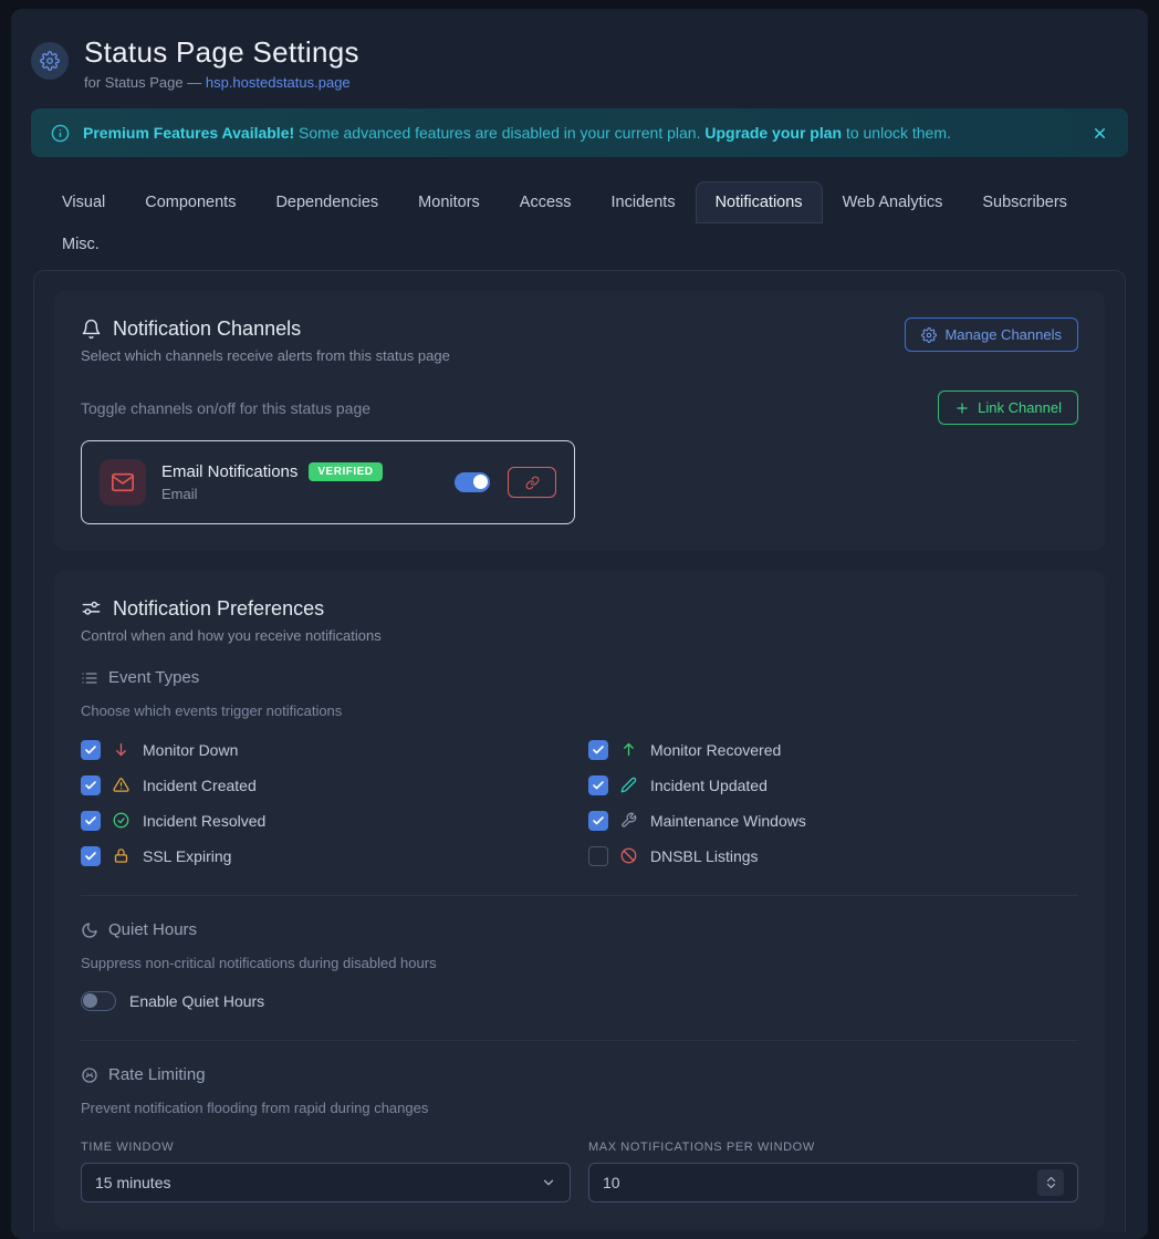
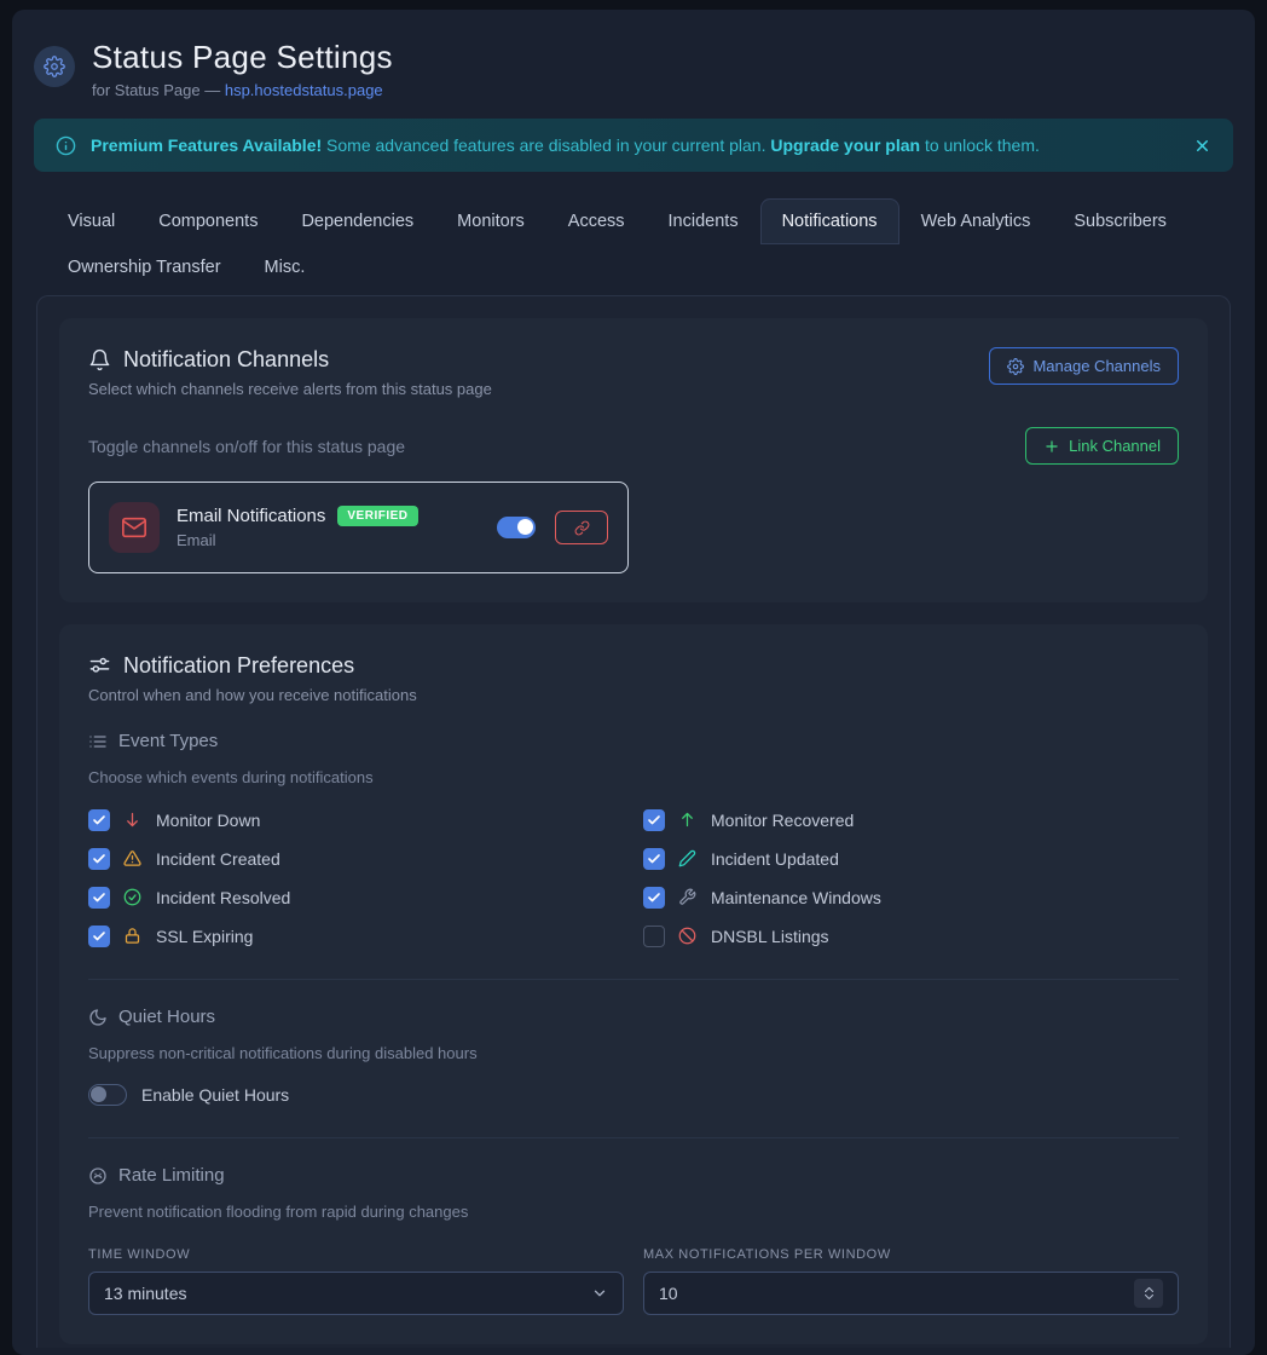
  Status Page Settings
  for Status Page — hsp.hostedstatus.page
  Premium Features Available! Some advanced features are disabled in your current plan. Upgrade your plan to unlock them.
  Visual
  Components
  Dependencies
  Monitors
  Access
  Incidents
  Notifications
  Web Analytics
  Subscribers
+ Ownership Transfer
  Misc.
  Notification Channels
  Select which channels receive alerts from this status page
  Manage Channels
  Toggle channels on/off for this status page
  Link Channel
  Email Notifications
  VERIFIED
  Email
  Notification Preferences
  Control when and how you receive notifications
  Event Types
- Choose which events trigger notifications
+ Choose which events during notifications
  Monitor Down
  Incident Created
  Incident Resolved
  SSL Expiring
  Monitor Recovered
  Incident Updated
  Maintenance Windows
  DNSBL Listings
  Quiet Hours
  Suppress non-critical notifications during disabled hours
  Enable Quiet Hours
  Rate Limiting
  Prevent notification flooding from rapid during changes
  TIME WINDOW
- 15 minutes
+ 13 minutes
  MAX NOTIFICATIONS PER WINDOW
  10
